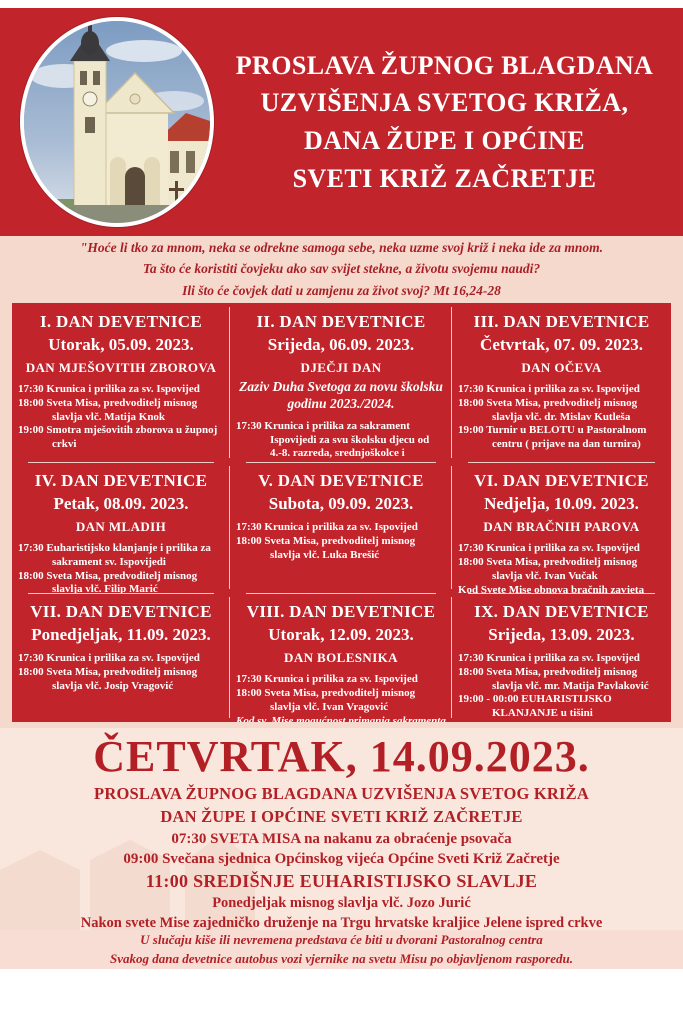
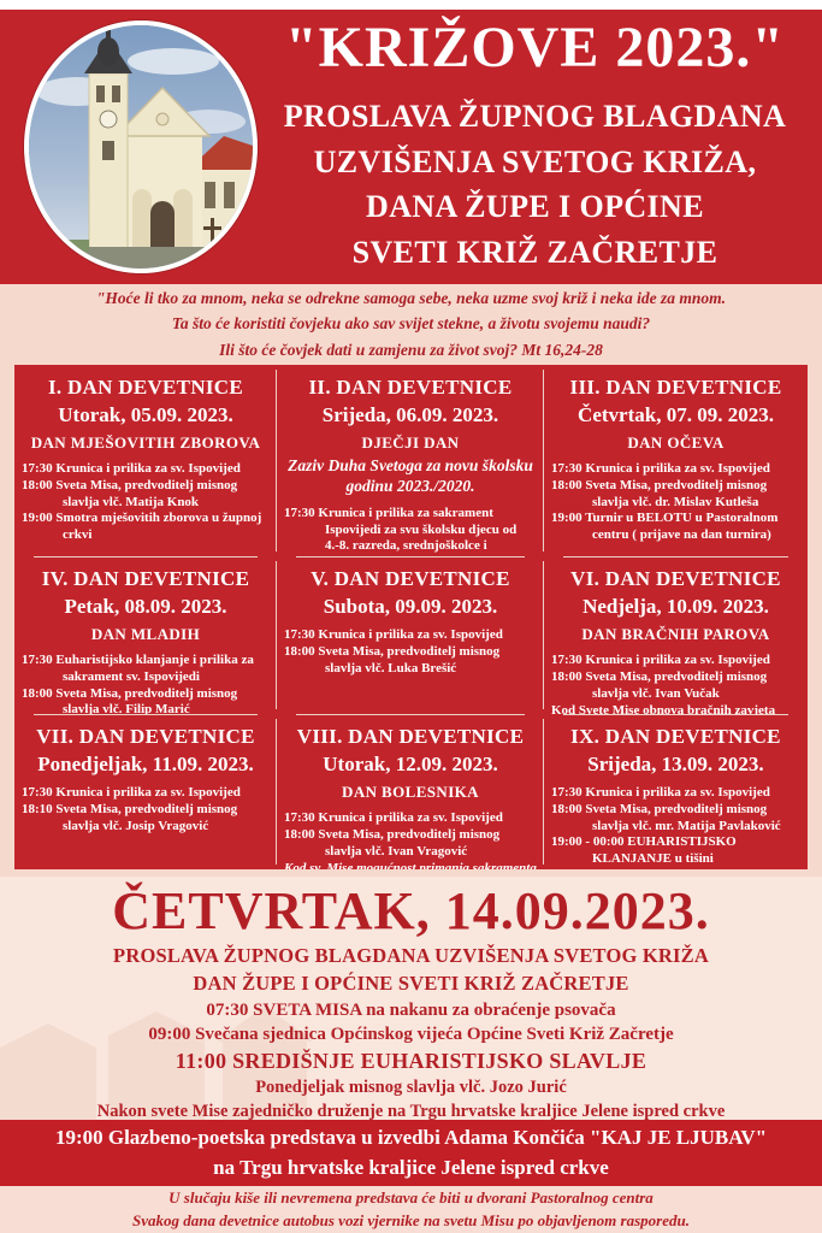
+ "KRIŽOVE 2023."
  PROSLAVA ŽUPNOG BLAGDANA
  UZVIŠENJA SVETOG KRIŽA,
  DANA ŽUPE I OPĆINE
  SVETI KRIŽ ZAČRETJE
  "Hoće li tko za mnom, neka se odrekne samoga sebe, neka uzme svoj križ i neka ide za mnom.
  Ta što će koristiti čovjeku ako sav svijet stekne, a životu svojemu naudi?
  Ili što će čovjek dati u zamjenu za život svoj? Mt 16,24-28
  I. DAN DEVETNICE
  Utorak, 05.09. 2023.
  DAN MJEŠOVITIH ZBOROVA
  17:30 Krunica i prilika za sv. Ispovijed
  18:00 Sveta Misa, predvoditelj misnog slavlja vlč. Matija Knok
  19:00 Smotra mješovitih zborova u župnoj crkvi
  II. DAN DEVETNICE
  Srijeda, 06.09. 2023.
  DJEČJI DAN
- Zaziv Duha Svetoga za novu školsku godinu 2023./2024.
+ Zaziv Duha Svetoga za novu školsku godinu 2023./2020.
  17:30 Krunica i prilika za sakrament Ispovijedi za svu školsku djecu od 4.-8. razreda, srednjoškolce i
  III. DAN DEVETNICE
  Četvrtak, 07. 09. 2023.
  DAN OČEVA
  17:30 Krunica i prilika za sv. Ispovijed
  18:00 Sveta Misa, predvoditelj misnog slavlja vlč. dr. Mislav Kutleša
  19:00 Turnir u BELOTU u Pastoralnom centru ( prijave na dan turnira)
  IV. DAN DEVETNICE
  Petak, 08.09. 2023.
  DAN MLADIH
  17:30 Euharistijsko klanjanje i prilika za sakrament sv. Ispovijedi
  18:00 Sveta Misa, predvoditelj misnog slavlja vlč. Filip Marić
  V. DAN DEVETNICE
  Subota, 09.09. 2023.
  17:30 Krunica i prilika za sv. Ispovijed
  18:00 Sveta Misa, predvoditelj misnog slavlja vlč. Luka Brešić
  VI. DAN DEVETNICE
  Nedjelja, 10.09. 2023.
  DAN BRAČNIH PAROVA
  17:30 Krunica i prilika za sv. Ispovijed
  18:00 Sveta Misa, predvoditelj misnog slavlja vlč. Ivan Vučak
  VII. DAN DEVETNICE
  Ponedjeljak, 11.09. 2023.
  17:30 Krunica i prilika za sv. Ispovijed
- 18:00 Sveta Misa, predvoditelj misnog slavlja vlč. Josip Vragović
+ 18:10 Sveta Misa, predvoditelj misnog slavlja vlč. Josip Vragović
  VIII. DAN DEVETNICE
  Utorak, 12.09. 2023.
  DAN BOLESNIKA
  17:30 Krunica i prilika za sv. Ispovijed
  18:00 Sveta Misa, predvoditelj misnog slavlja vlč. Ivan Vragović
  IX. DAN DEVETNICE
  Srijeda, 13.09. 2023.
  17:30 Krunica i prilika za sv. Ispovijed
  18:00 Sveta Misa, predvoditelj misnog slavlja vlč. mr. Matija Pavlaković
  19:00 - 00:00 EUHARISTIJSKO KLANJANJE u tišini
  ČETVRTAK, 14.09.2023.
  PROSLAVA ŽUPNOG BLAGDANA UZVIŠENJA SVETOG KRIŽA
  DAN ŽUPE I OPĆINE SVETI KRIŽ ZAČRETJE
  07:30 SVETA MISA na nakanu za obraćenje psovača
  09:00 Svečana sjednica Općinskog vijeća Općine Sveti Križ Začretje
  11:00 SREDIŠNJE EUHARISTIJSKO SLAVLJE
  Ponedjeljak misnog slavlja vlč. Jozo Jurić
  Nakon svete Mise zajedničko druženje na Trgu hrvatske kraljice Jelene ispred crkve
+ 19:00 Glazbeno-poetska predstava u izvedbi Adama Končića "KAJ JE LJUBAV"
+ na Trgu hrvatske kraljice Jelene ispred crkve
  U slučaju kiše ili nevremena predstava će biti u dvorani Pastoralnog centra
  Svakog dana devetnice autobus vozi vjernike na svetu Misu po objavljenom rasporedu.
